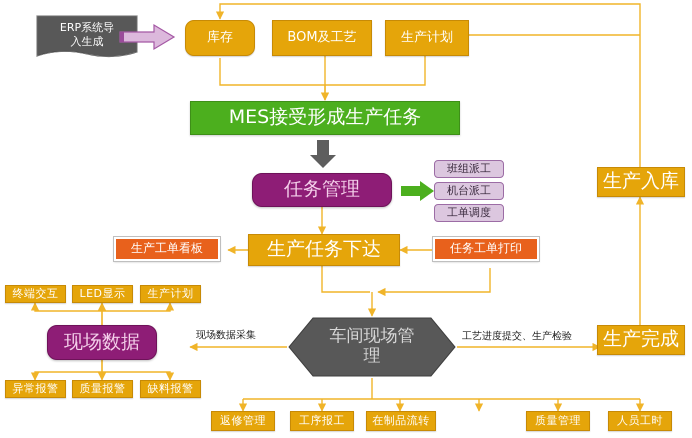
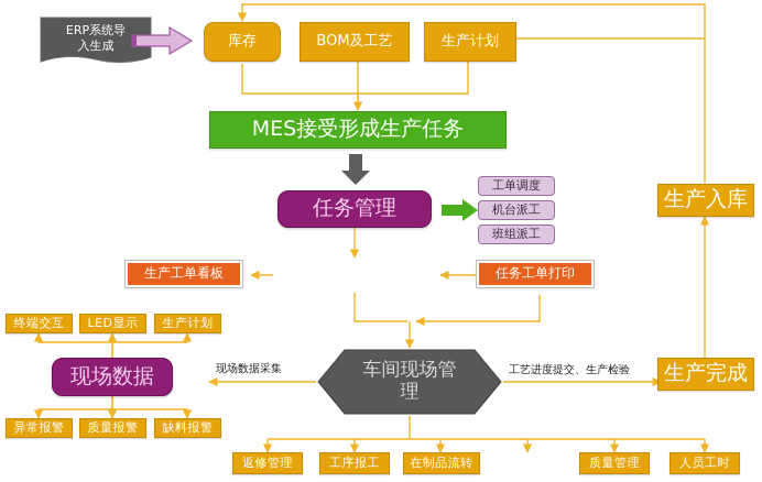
  ERP系统导
  入生成
  库存
  BOM及工艺
  生产计划
  MES接受形成生产任务
  任务管理
- 班组派工
+ 工单调度
  机台派工
- 工单调度
+ 班组派工
  生产工单看板
- 生产任务下达
  任务工单打印
  终端交互
  LED显示
  生产计划
  现场数据
  异常报警
  质量报警
  缺料报警
  车间现场管
  理
  现场数据采集
  工艺进度提交、生产检验
  生产入库
  生产完成
  返修管理
  工序报工
  在制品流转
  质量管理
  人员工时
